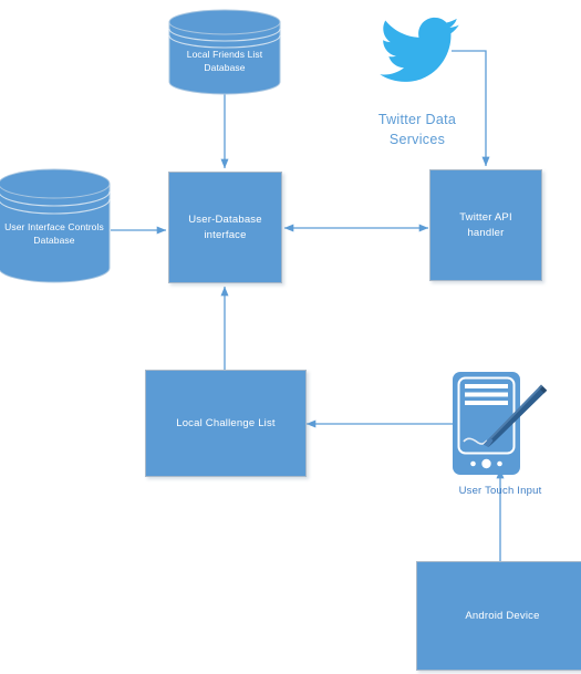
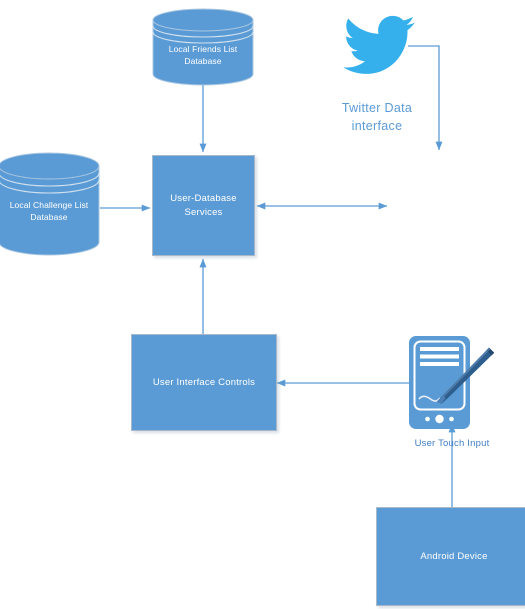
  Local Friends List Database
- User Interface Controls Database
+ Local Challenge List Database
  User-Database
- interface
+ Services
- Twitter API
- handler
- Local Challenge List
+ User Interface Controls
  Android Device
  Twitter Data
- Services
+ interface
  User Touch Input
